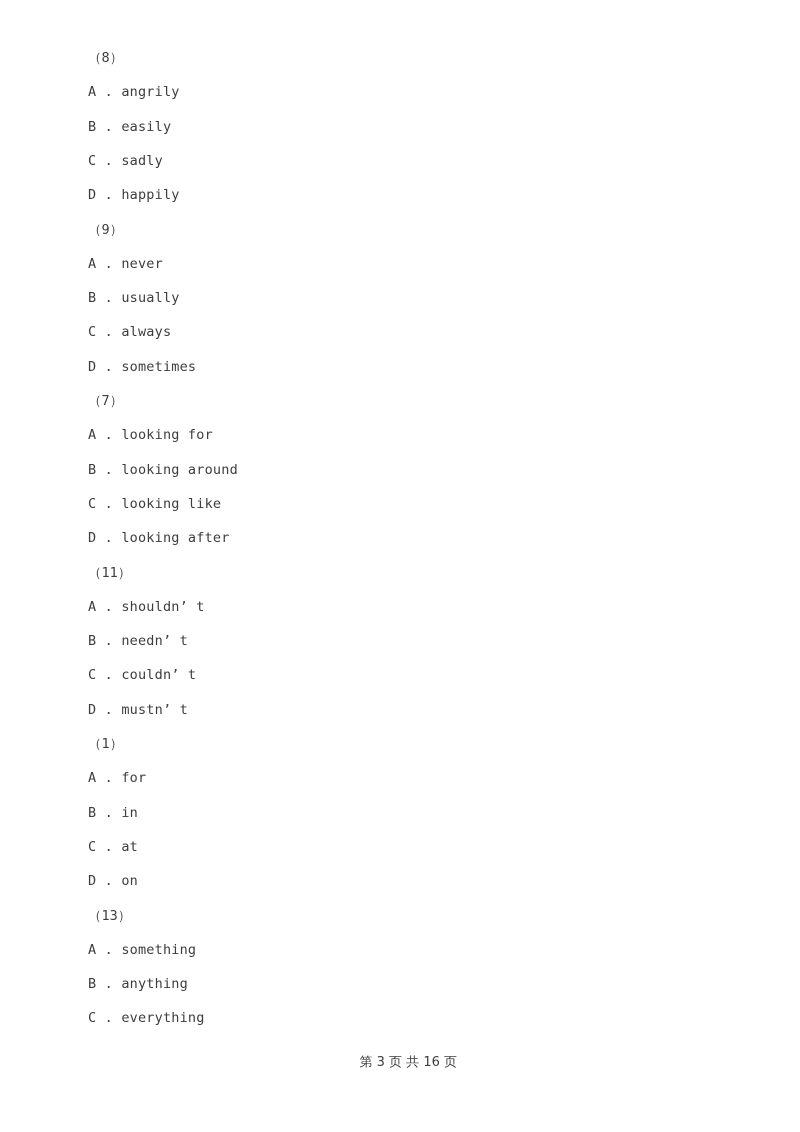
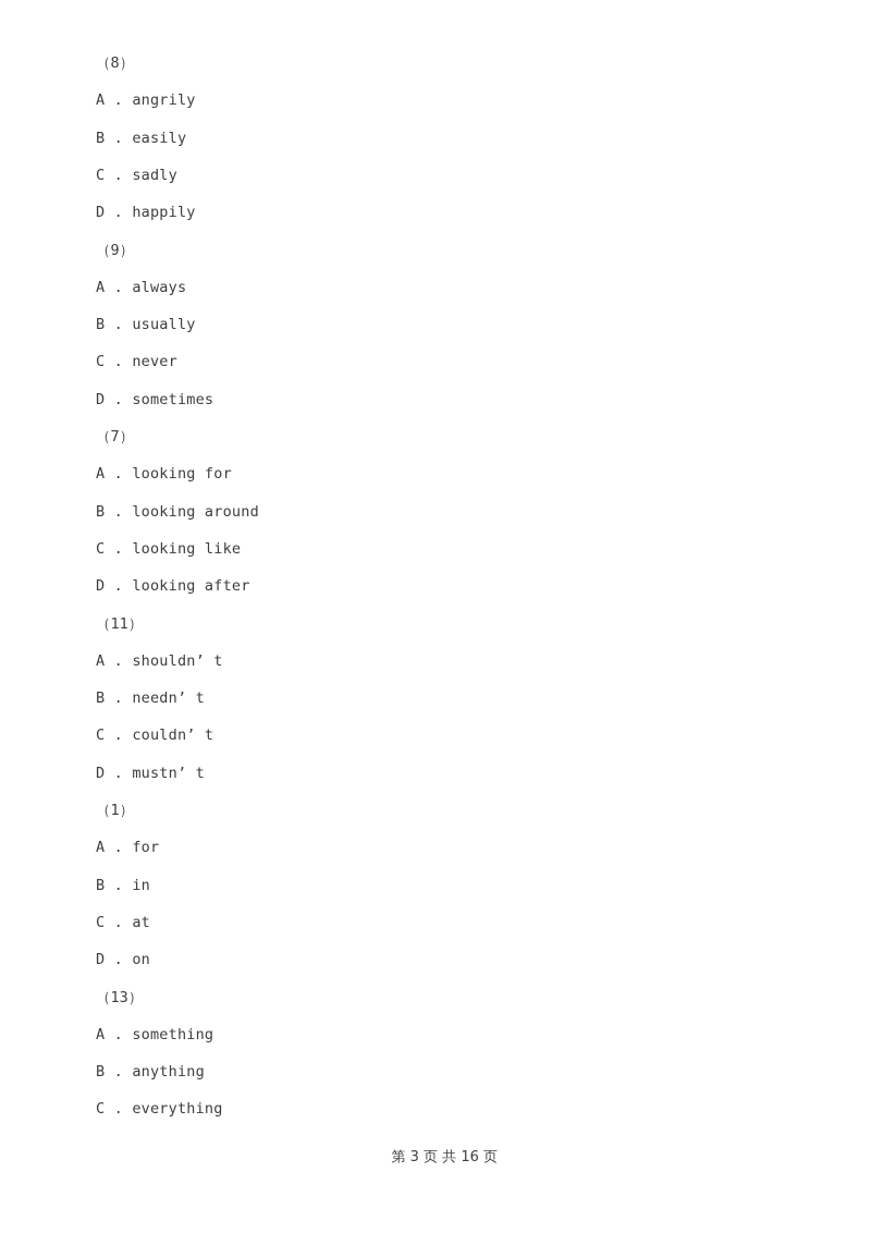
  （8）
  A . angrily
  B . easily
  C . sadly
  D . happily
  （9）
- A . never
+ A . always
  B . usually
- C . always
+ C . never
  D . sometimes
  （7）
  A . looking for
  B . looking around
  C . looking like
  D . looking after
  （11）
  A . shouldn’ t
  B . needn’ t
  C . couldn’ t
  D . mustn’ t
  （1）
  A . for
  B . in
  C . at
  D . on
  （13）
  A . something
  B . anything
  C . everything
  第 3 页 共 16 页
